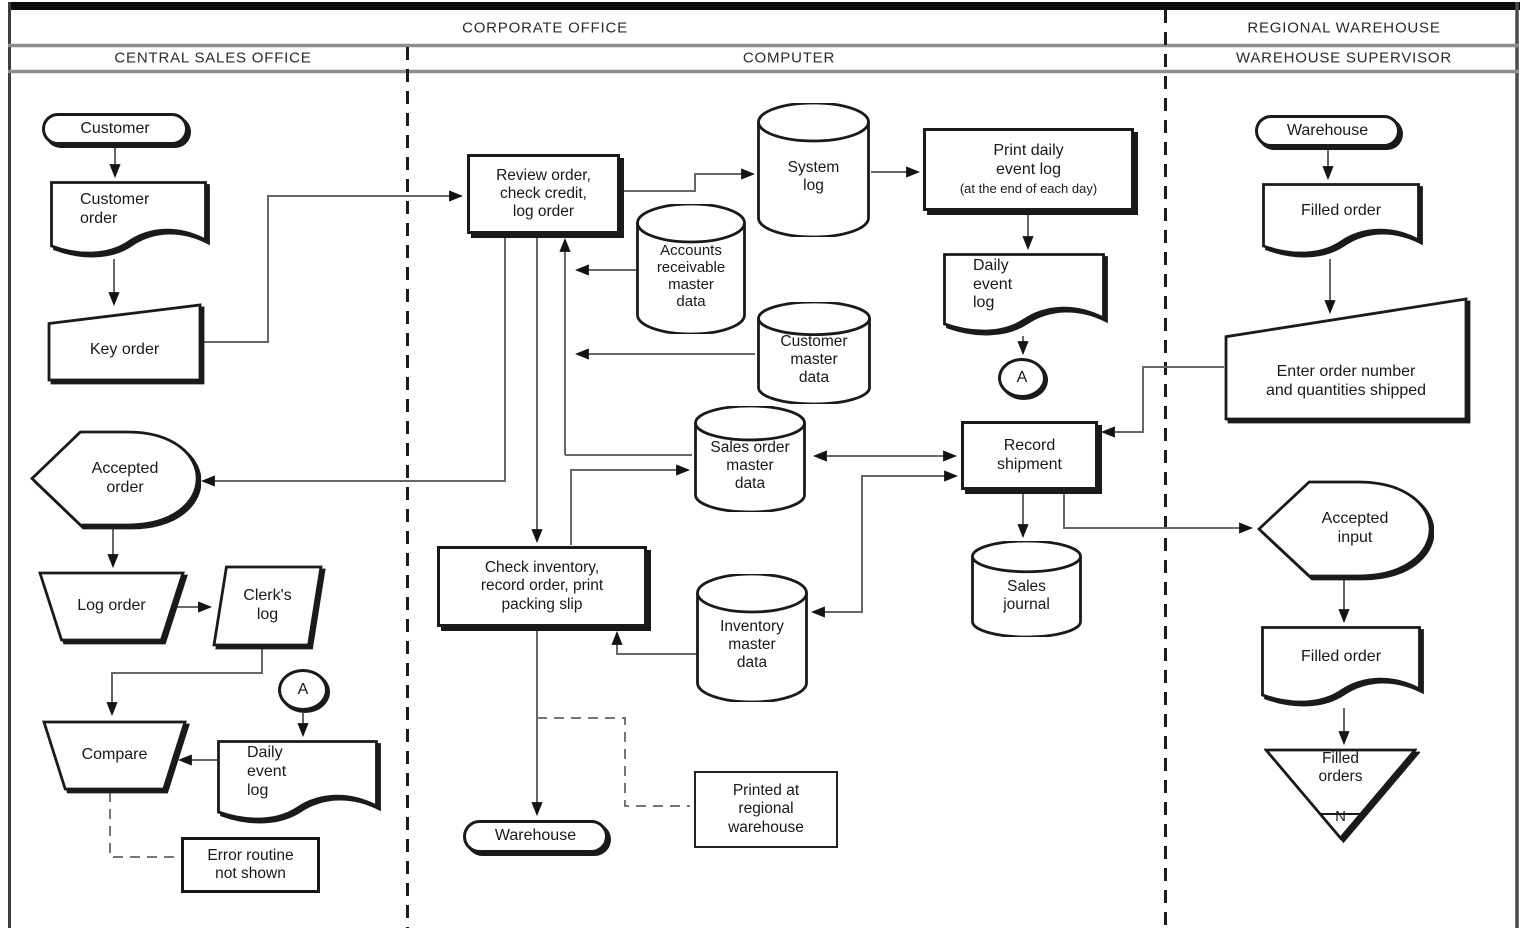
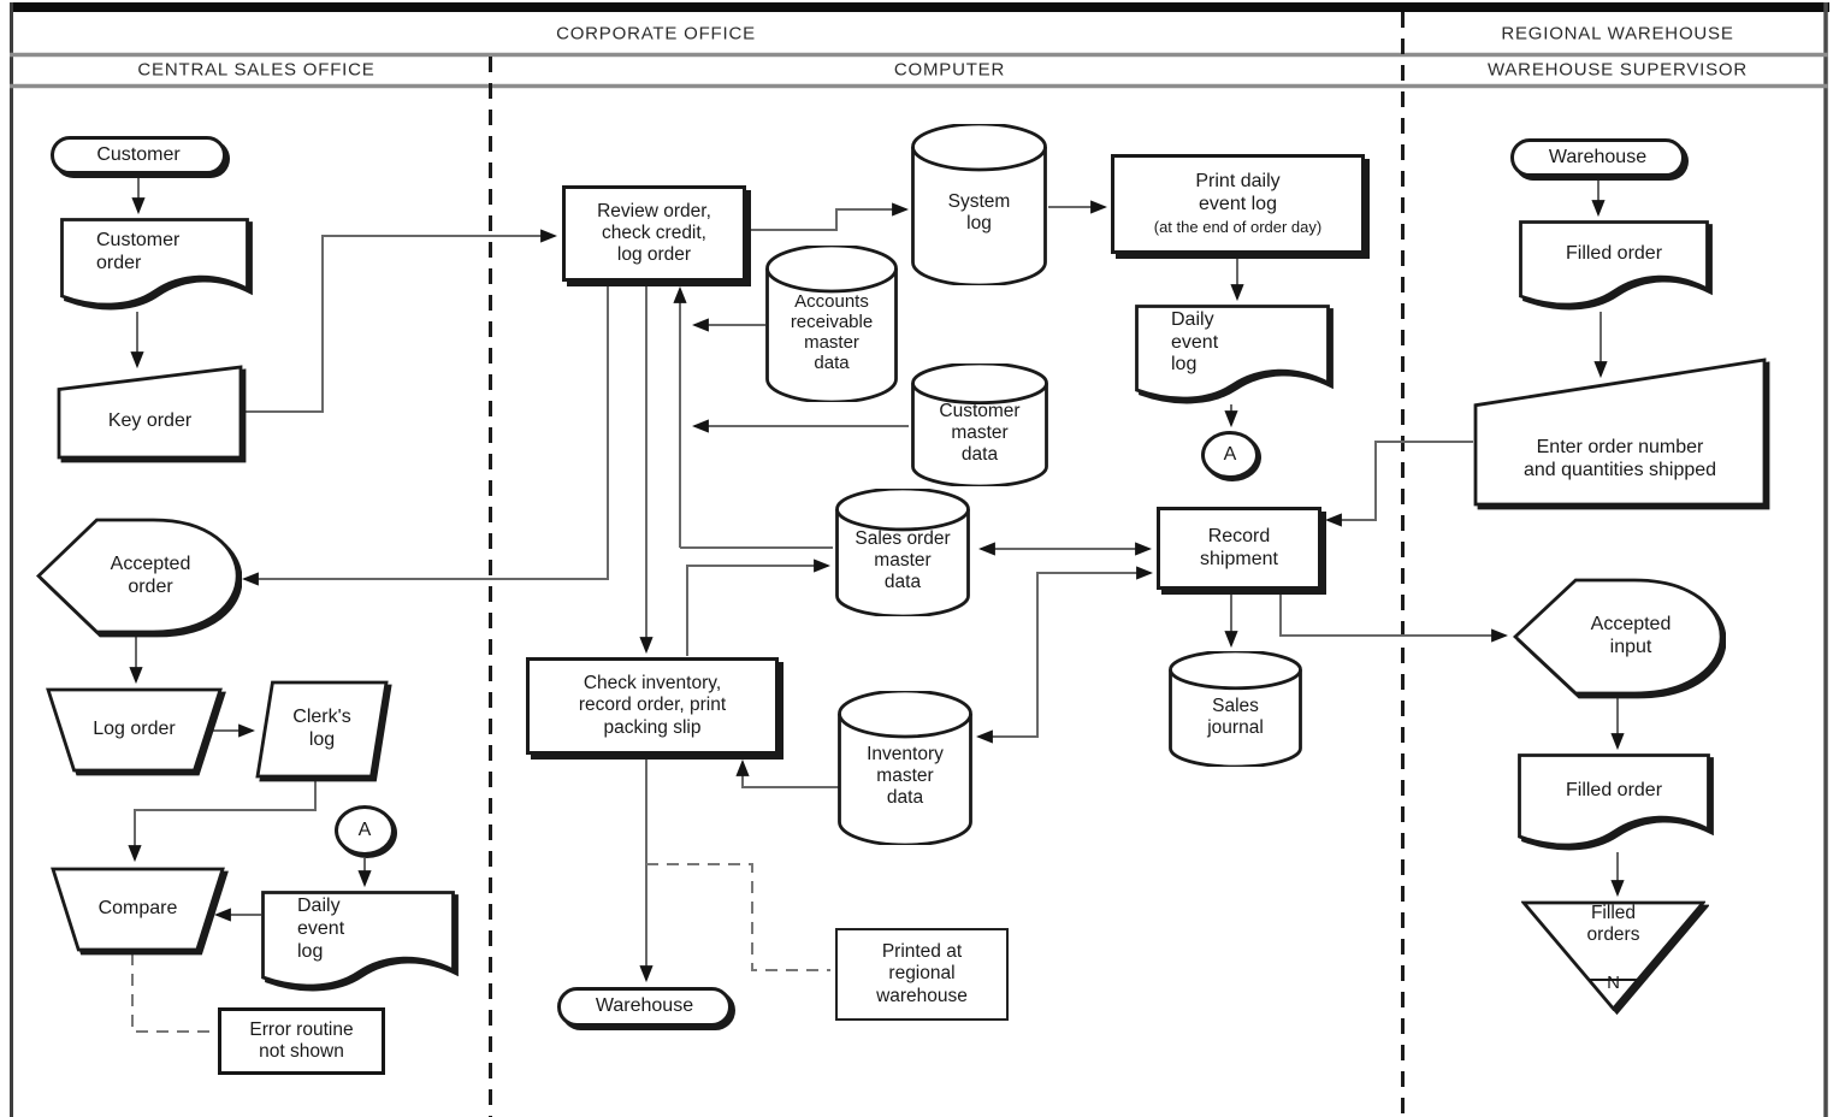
  CORPORATE OFFICE
  REGIONAL WAREHOUSE
  CENTRAL SALES OFFICE
  COMPUTER
  WAREHOUSE SUPERVISOR
  Customer
  Customer
  order
  Key order
  Accepted
  order
  Log order
  Clerk's
  log
  A
  Daily
  event
  log
  Compare
  Error routine
  not shown
  Review order,
  check credit,
  log order
  System
  log
  Print daily
  event log
- (at the end of each day)
+ (at the end of order day)
  Daily
  event
  log
  A
  Accounts
  receivable
  master
  data
  Customer
  master
  data
  Sales order
  master
  data
  Record
  shipment
  Sales
  journal
  Check inventory,
  record order, print
  packing slip
  Inventory
  master
  data
  Warehouse
  Printed at
  regional
  warehouse
  Warehouse
  Filled order
  Enter order number
  and quantities shipped
  Accepted
  input
  Filled order
  Filled
  orders
  N
